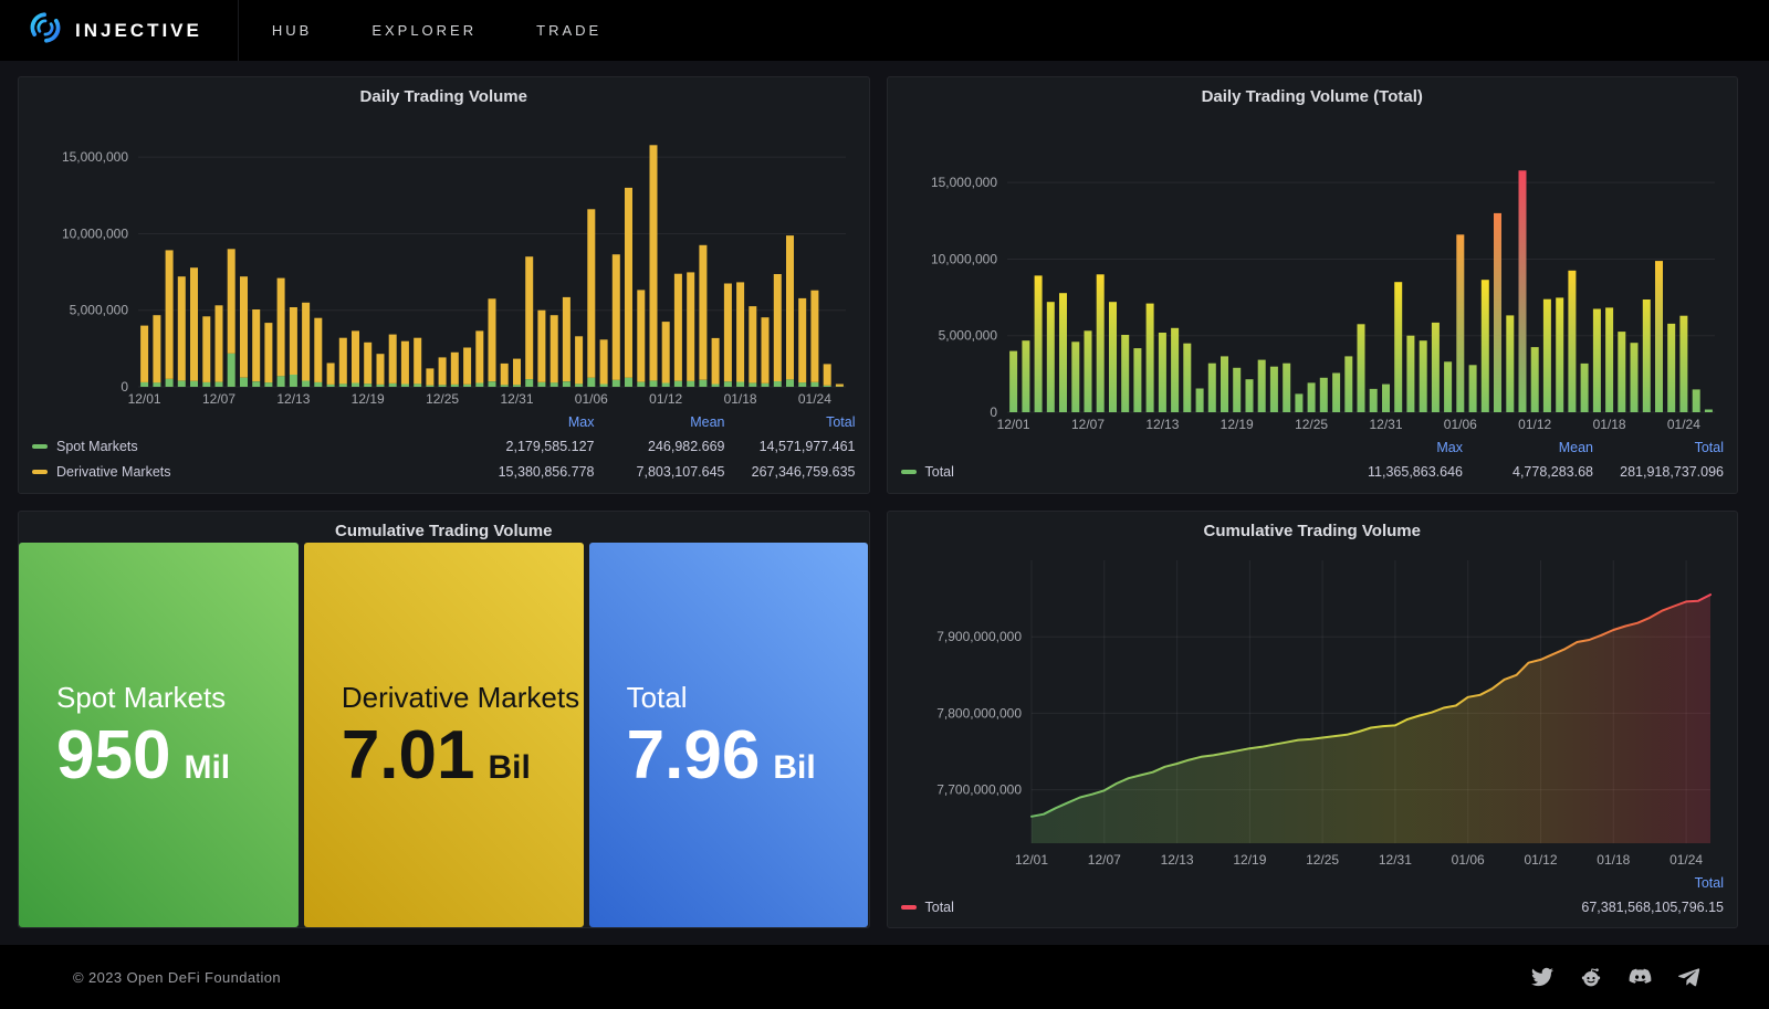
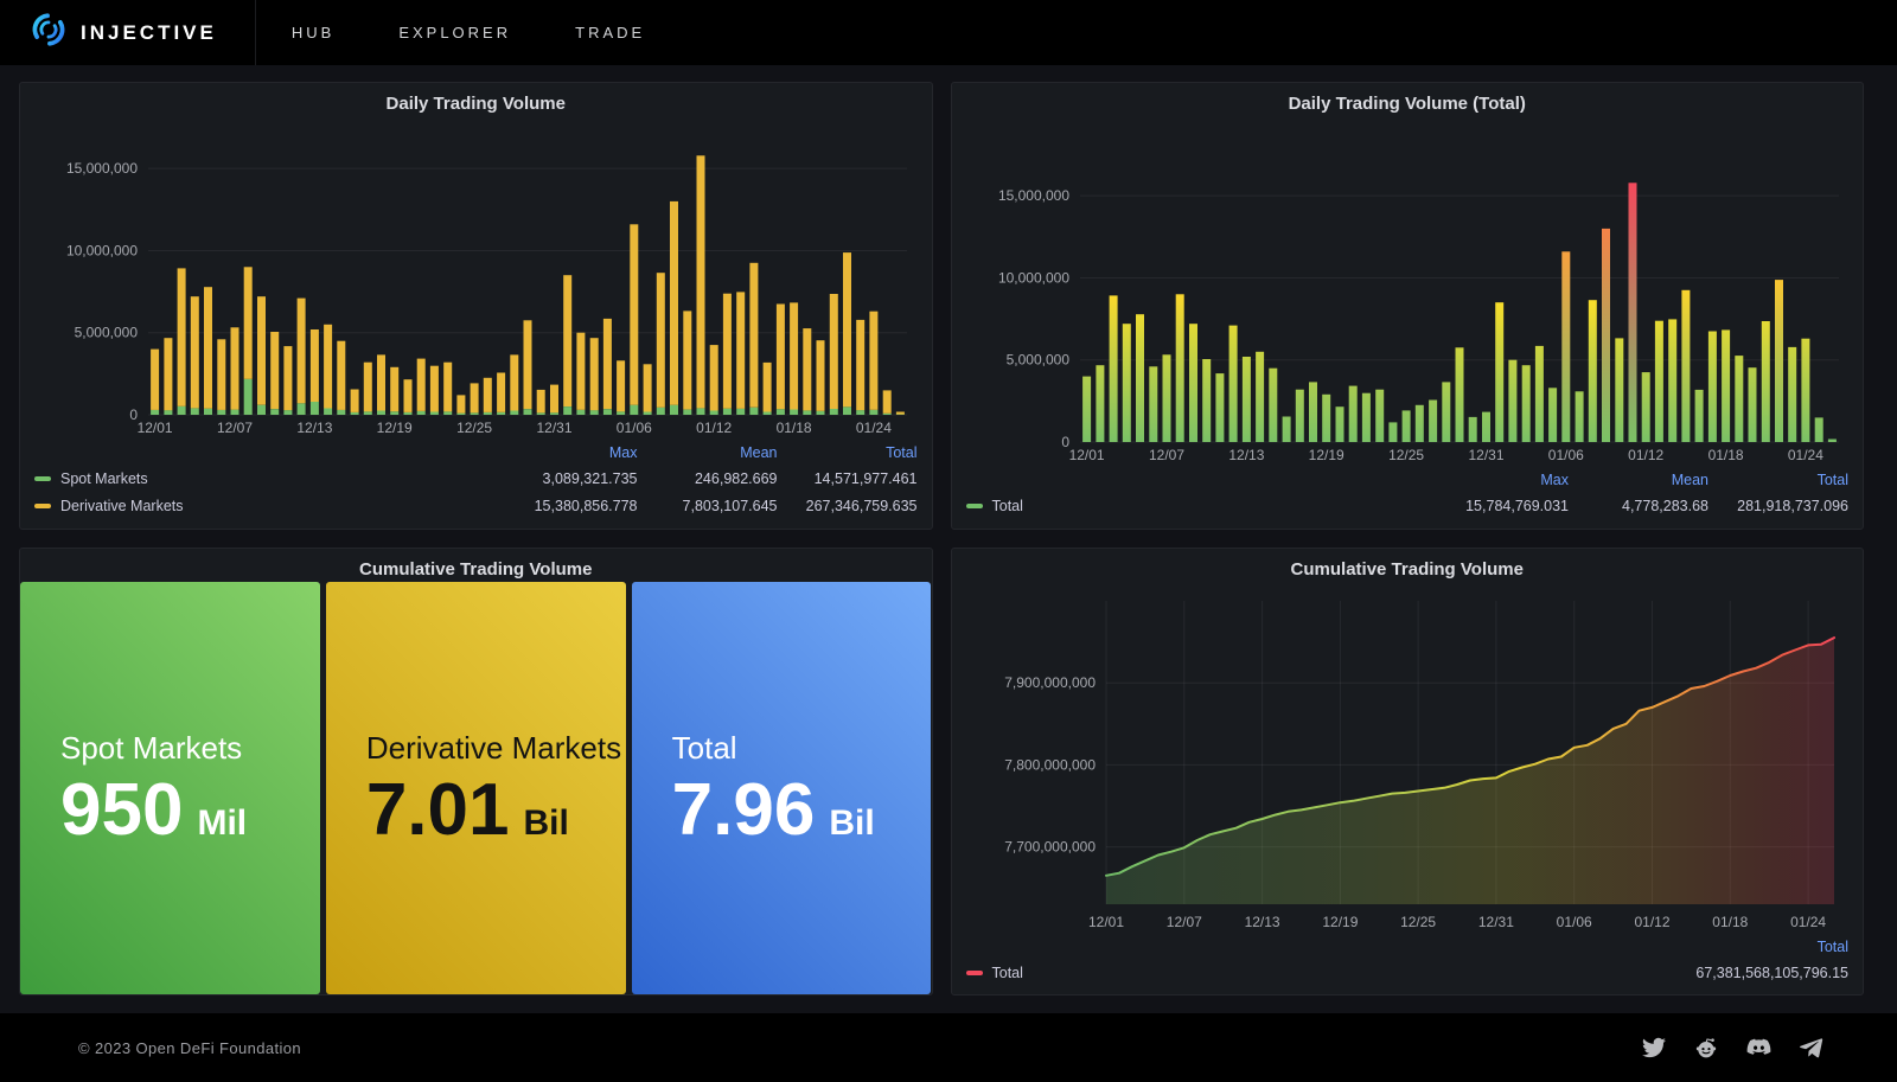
  INJECTIVE
  HUB
  EXPLORER
  TRADE
  Daily Trading Volume
  0
  5,000,000
  10,000,000
  15,000,000
  12/01
  12/07
  12/13
  12/19
  12/25
  12/31
  01/06
  01/12
  01/18
  01/24
  Max
  Mean
  Total
  Spot Markets
- 2,179,585.127
+ 3,089,321.735
  246,982.669
  14,571,977.461
  Derivative Markets
  15,380,856.778
  7,803,107.645
  267,346,759.635
  Daily Trading Volume (Total)
  0
  5,000,000
  10,000,000
  15,000,000
  12/01
  12/07
  12/13
  12/19
  12/25
  12/31
  01/06
  01/12
  01/18
  01/24
  Max
  Mean
  Total
  Total
- 11,365,863.646
+ 15,784,769.031
  4,778,283.68
  281,918,737.096
  Cumulative Trading Volume
  Spot Markets
  950
  Mil
  Derivative Markets
  7.01
  Bil
  Total
  7.96
  Bil
  Cumulative Trading Volume
  7,700,000,000
  7,800,000,000
  7,900,000,000
  12/01
  12/07
  12/13
  12/19
  12/25
  12/31
  01/06
  01/12
  01/18
  01/24
  Total
  Total
  67,381,568,105,796.15
  © 2023 Open DeFi Foundation
